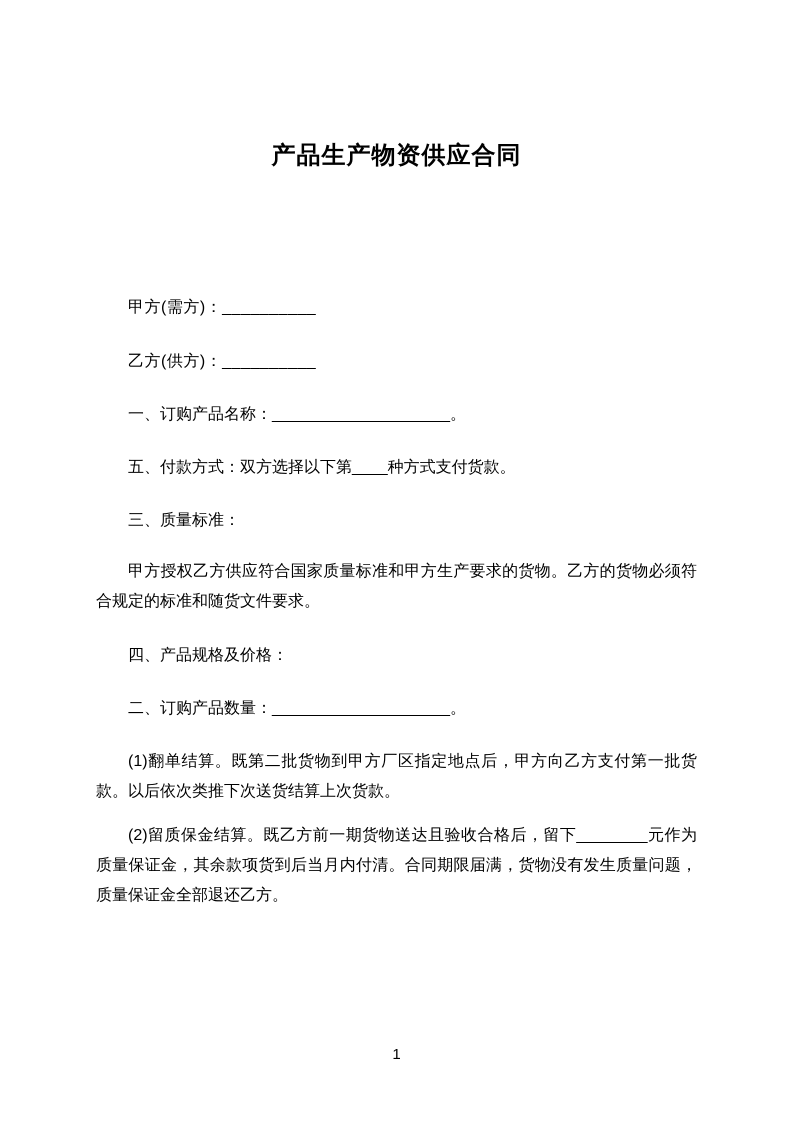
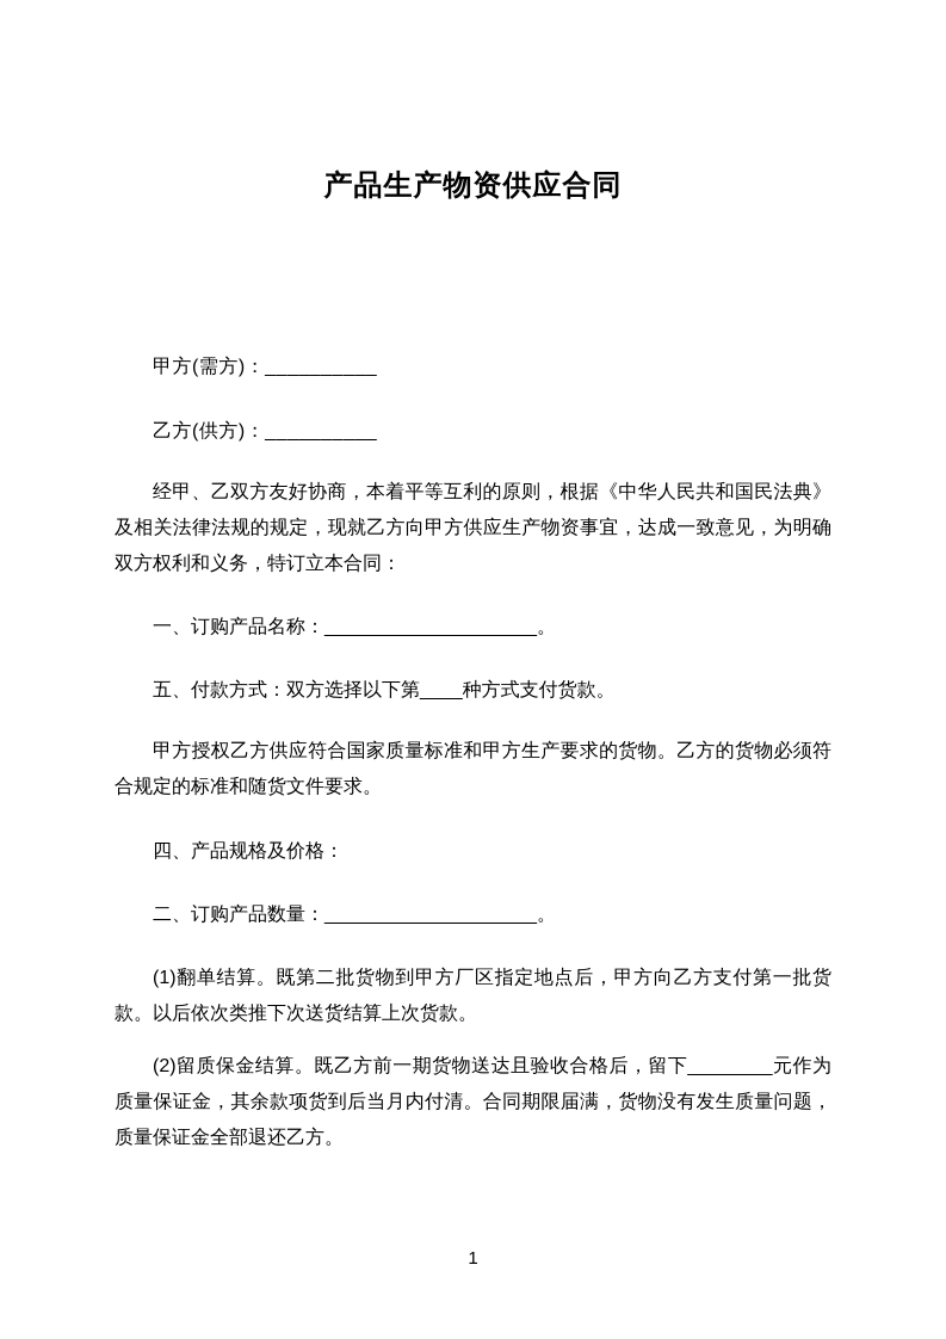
  产品生产物资供应合同
  甲方(需方)：__________
  乙方(供方)：__________
+ 经甲、乙双方友好协商，本着平等互利的原则，根据《中华人民共和国民法典》及相关法律法规的规定，现就乙方向甲方供应生产物资事宜，达成一致意见，为明确双方权利和义务，特订立本合同：
  一、订购产品名称：____________________。
  五、付款方式：双方选择以下第____种方式支付货款。
- 三、质量标准：
  甲方授权乙方供应符合国家质量标准和甲方生产要求的货物。乙方的货物必须符合规定的标准和随货文件要求。
  四、产品规格及价格：
  二、订购产品数量：____________________。
  (1)翻单结算。既第二批货物到甲方厂区指定地点后，甲方向乙方支付第一批货款。以后依次类推下次送货结算上次货款。
  (2)留质保金结算。既乙方前一期货物送达且验收合格后，留下________元作为质量保证金，其余款项货到后当月内付清。合同期限届满，货物没有发生质量问题，质量保证金全部退还乙方。
  1
